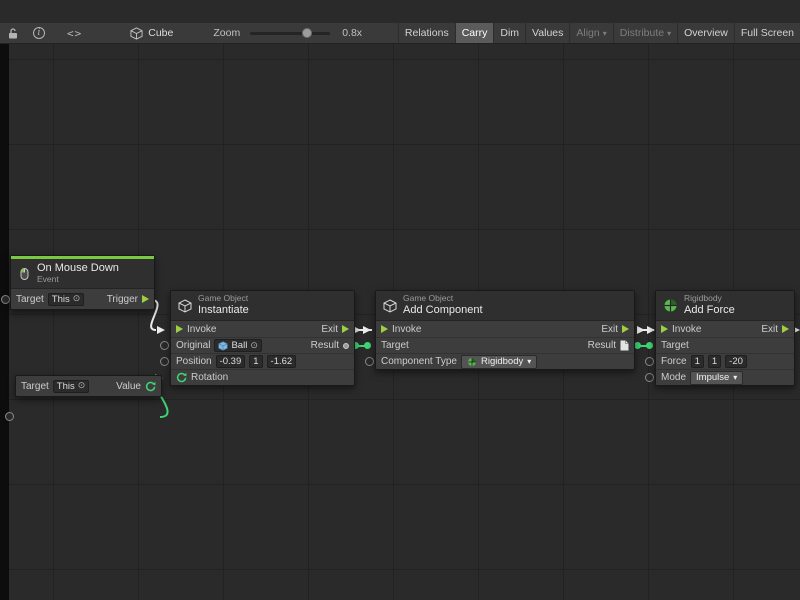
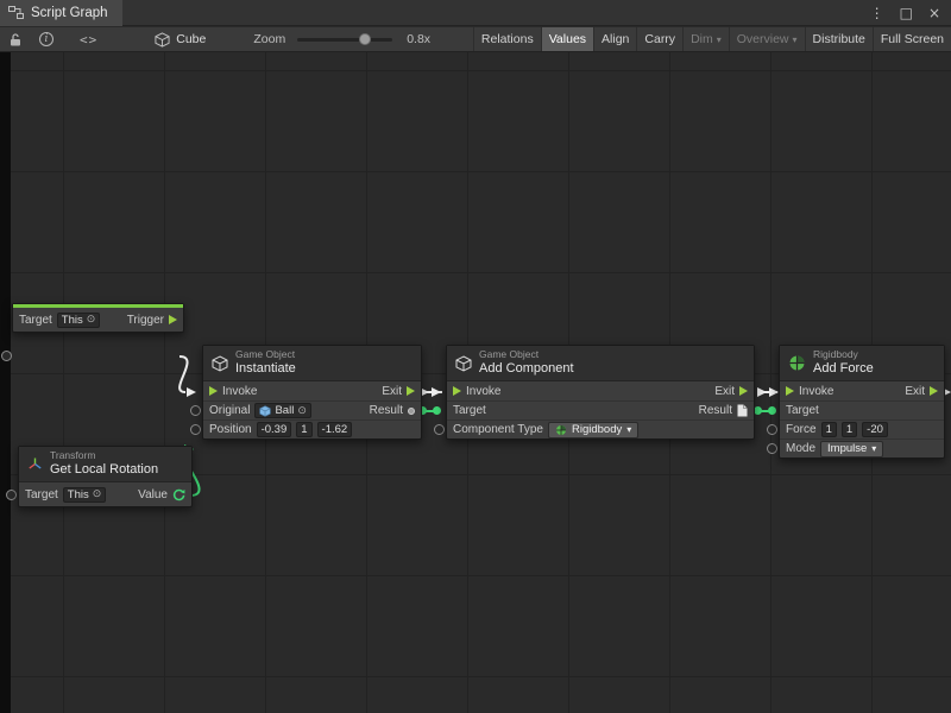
+ Script Graph
+ ⋮
+ □
+ ×
  i
  <>
  Cube
  Zoom
  0.8x
  Relations
- Carry
+ Values
- Dim
+ Align
- Values
+ Carry
- Align
+ Dim
  ▾
- Distribute
+ Overview
  ▾
- Overview
+ Distribute
  Full Screen
- On Mouse Down
- Event
  Target
  This
  ⊙
  Trigger
+ Transform
+ Get Local Rotation
  Target
  This
  ⊙
  Value
  Game Object
  Instantiate
  Invoke
  Exit
  Original
  Ball
  ⊙
  Result
  Position
  -0.39
  1
  -1.62
- Rotation
  Game Object
  Add Component
  Invoke
  Exit
  Target
  Result
  Component Type
  Rigidbody
  ▾
  Rigidbody
  Add Force
  Invoke
  Exit
  Target
  Force
  1
  1
  -20
  Mode
  Impulse
  ▾
